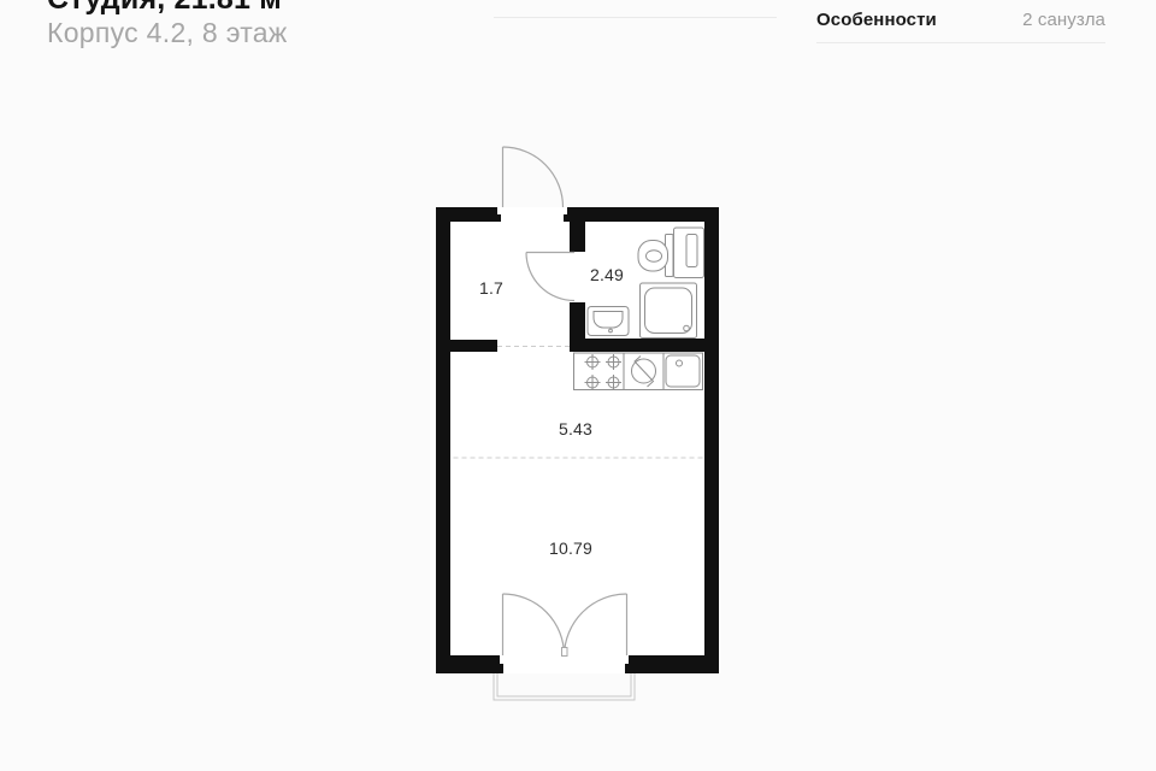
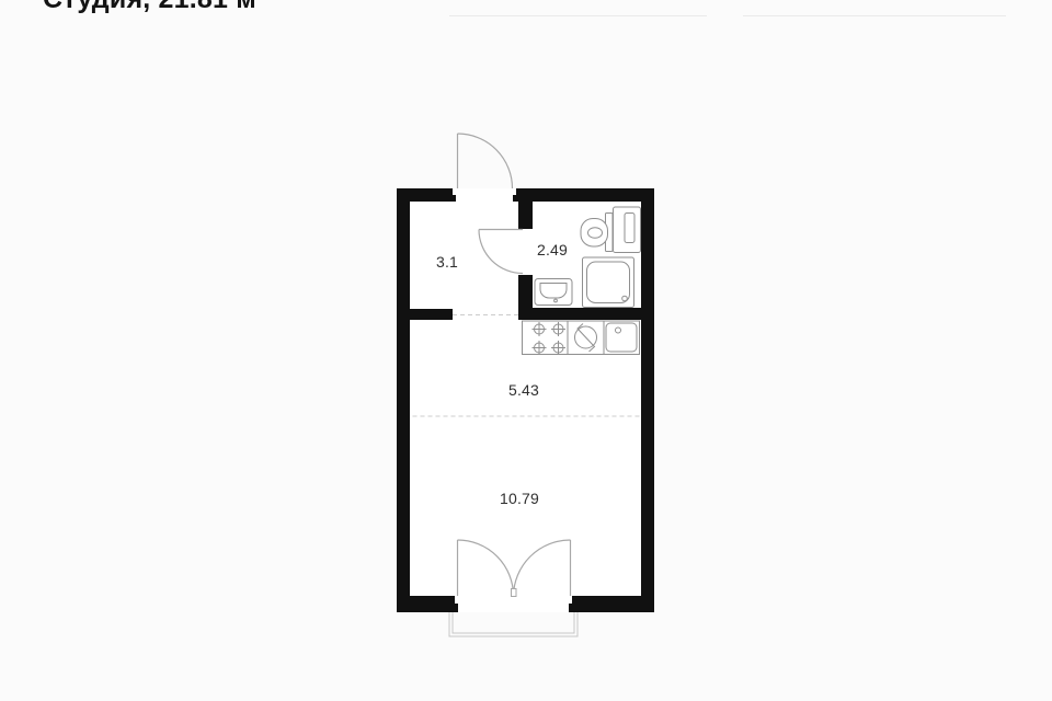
- Корпус 4.2, 8 этаж
- Особенности
- 2 санузла
- 1.7
+ 3.1
  2.49
  5.43
  10.79
